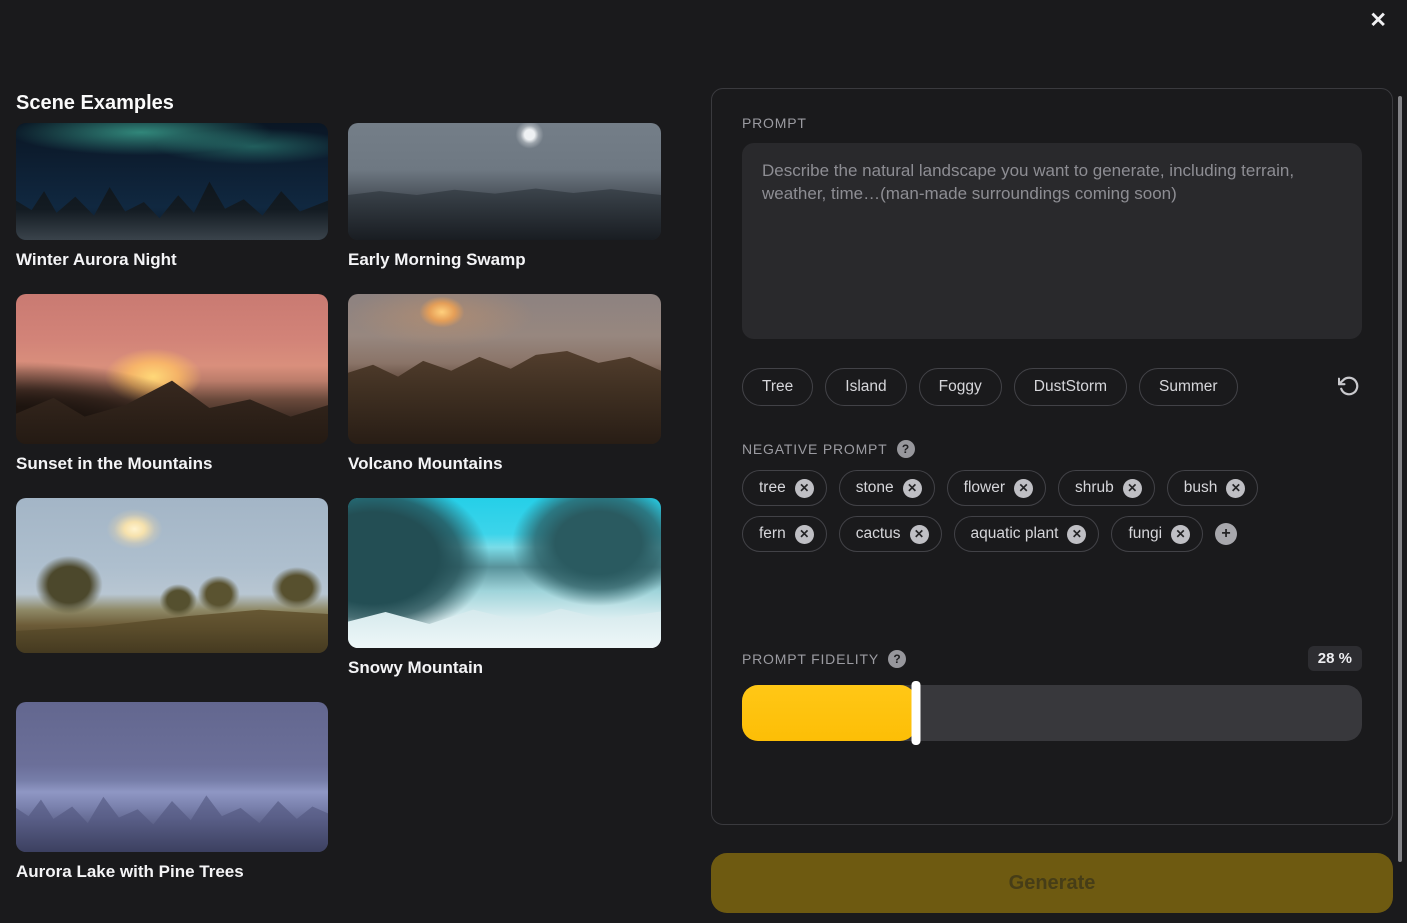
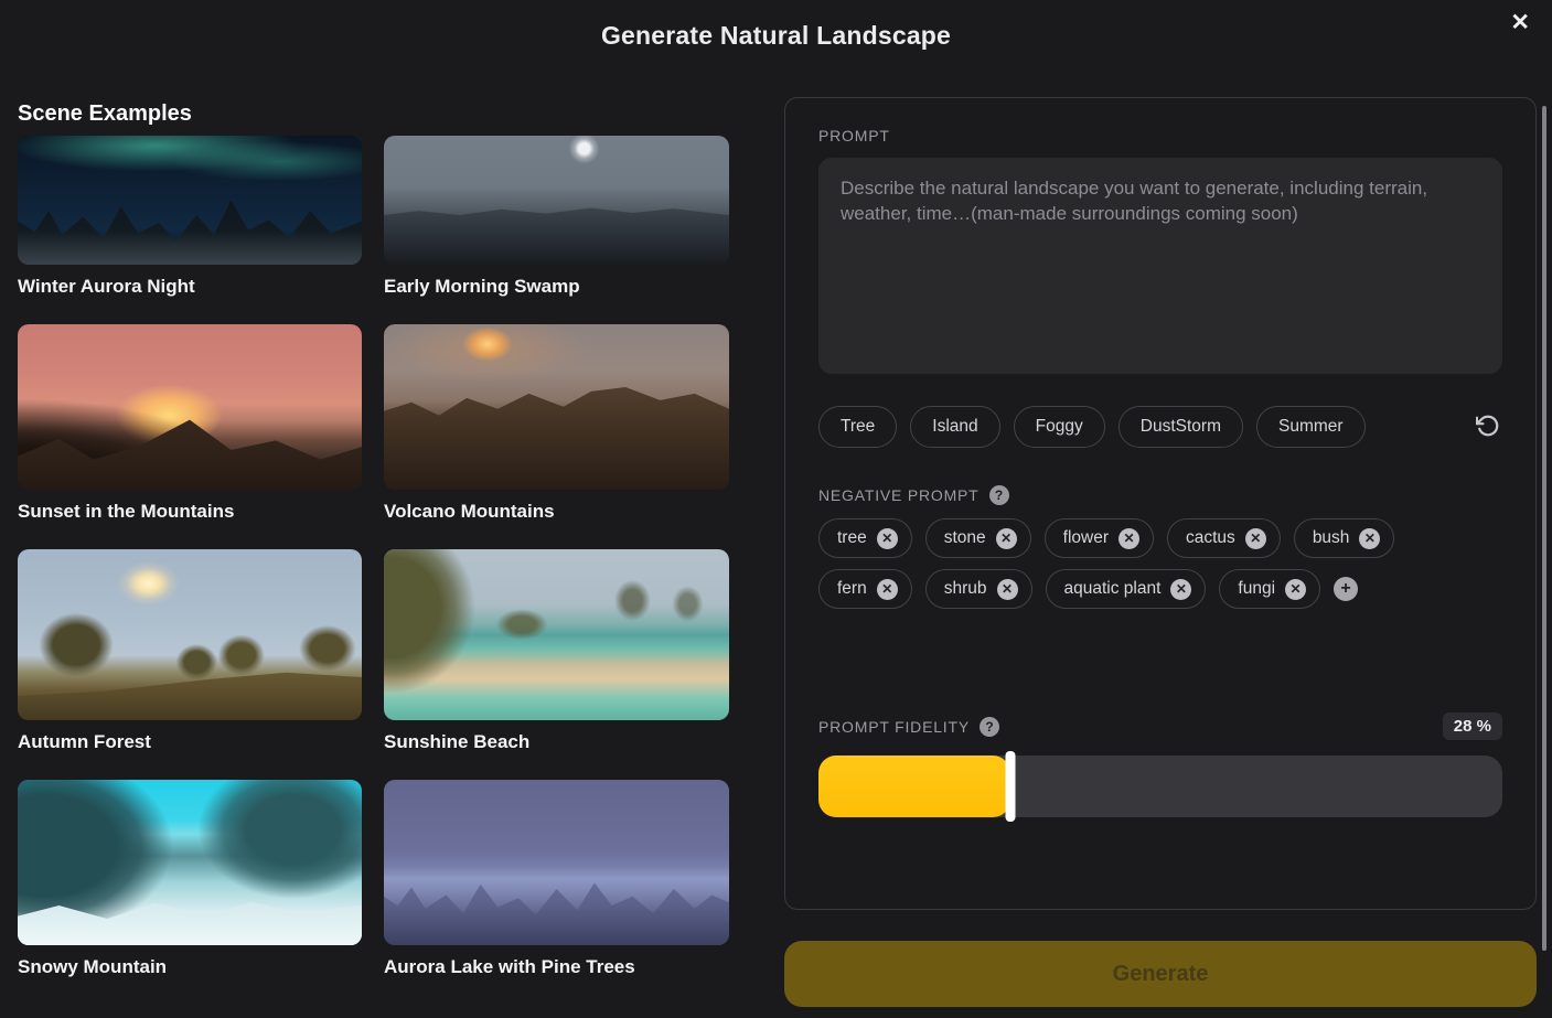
+ Generate Natural Landscape
  ✕
  Scene Examples
  Winter Aurora Night
  Early Morning Swamp
  Sunset in the Mountains
  Volcano Mountains
+ Autumn Forest
+ Sunshine Beach
  Snowy Mountain
  Aurora Lake with Pine Trees
  PROMPT
  Tree
  Island
  Foggy
  DustStorm
  Summer
  NEGATIVE PROMPT
  ?
  tree
  ✕
  stone
  ✕
  flower
  ✕
- shrub
+ cactus
  ✕
  bush
  ✕
  fern
  ✕
- cactus
+ shrub
  ✕
  aquatic plant
  ✕
  fungi
  ✕
  +
  PROMPT FIDELITY
  ?
  28 %
  Generate
